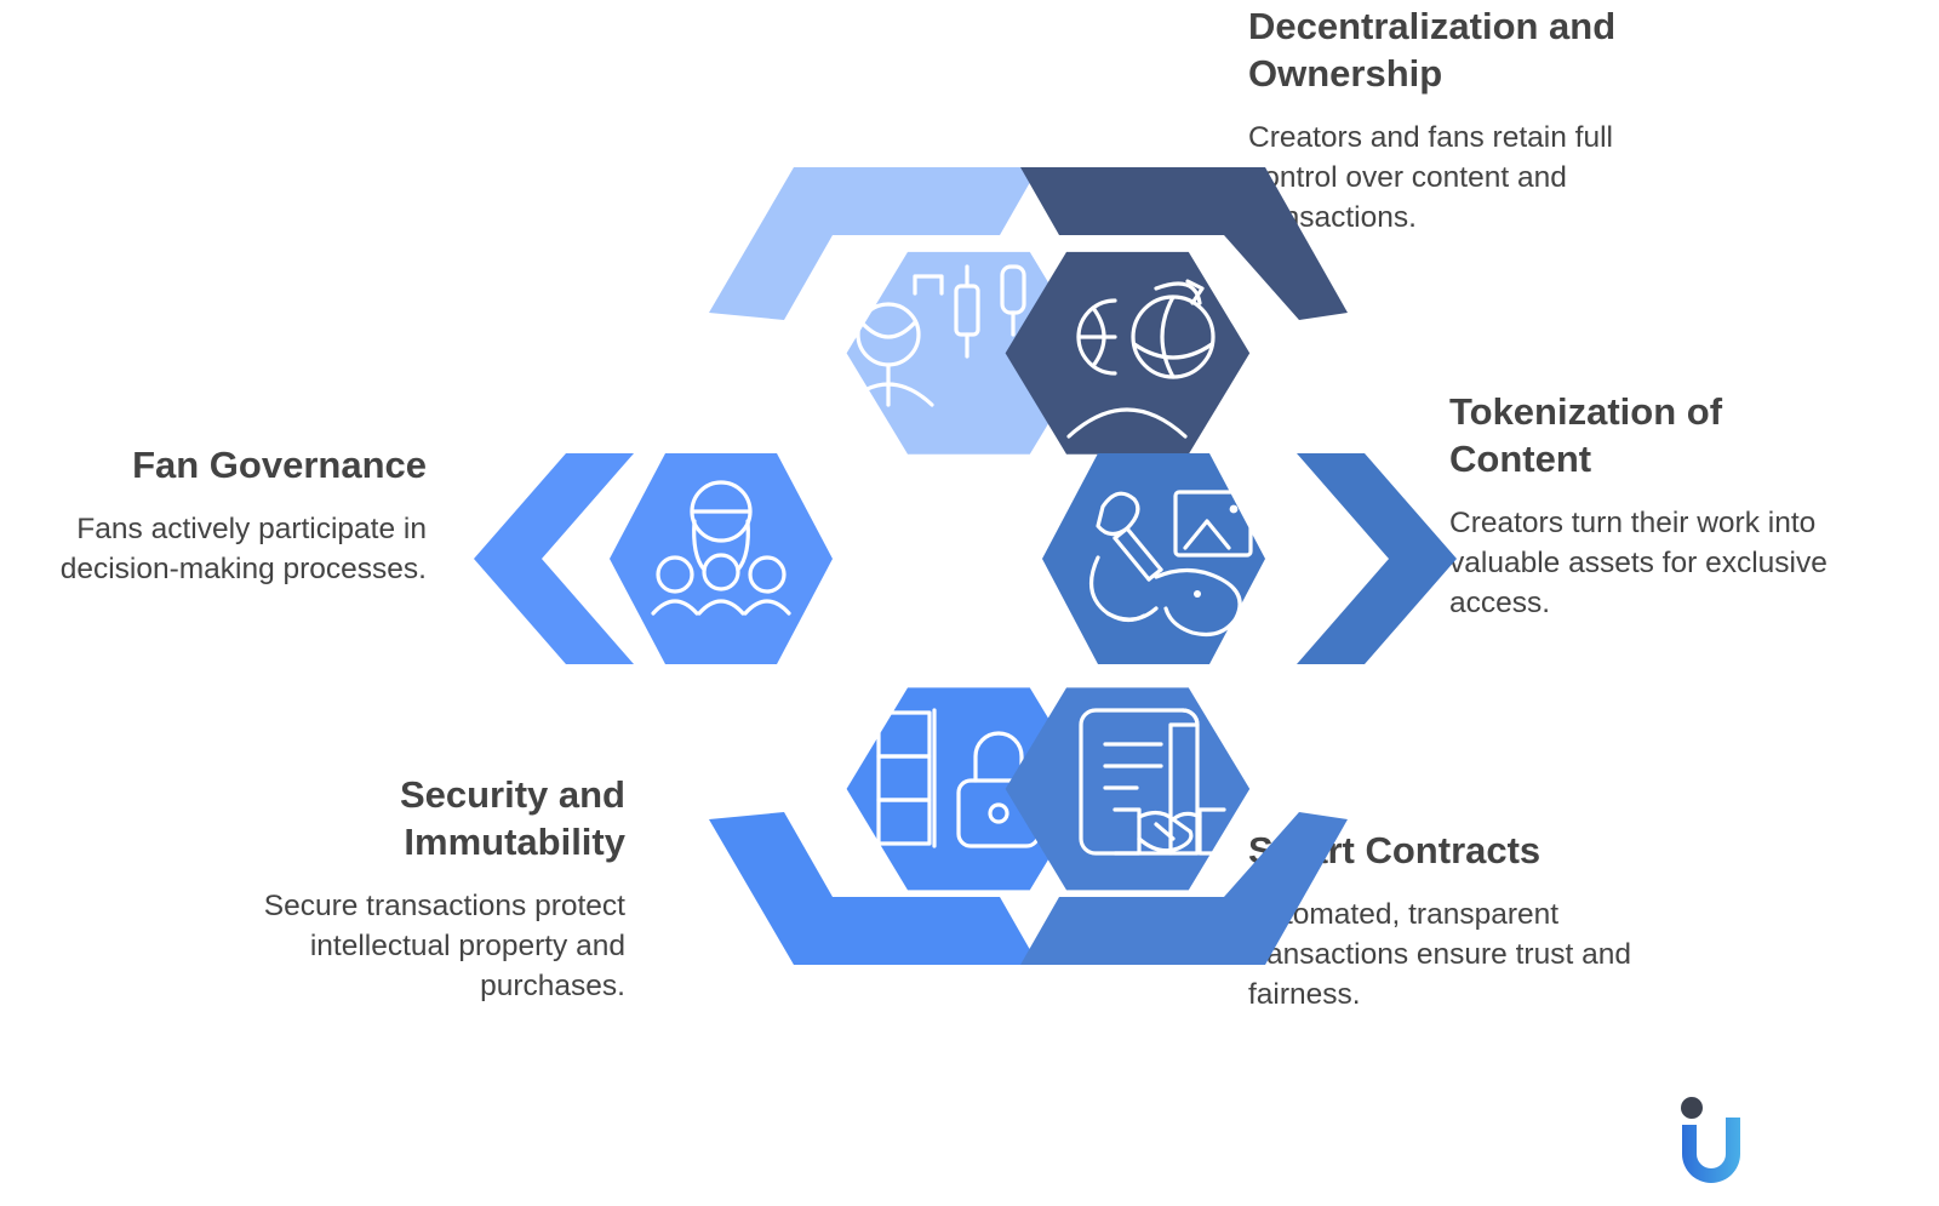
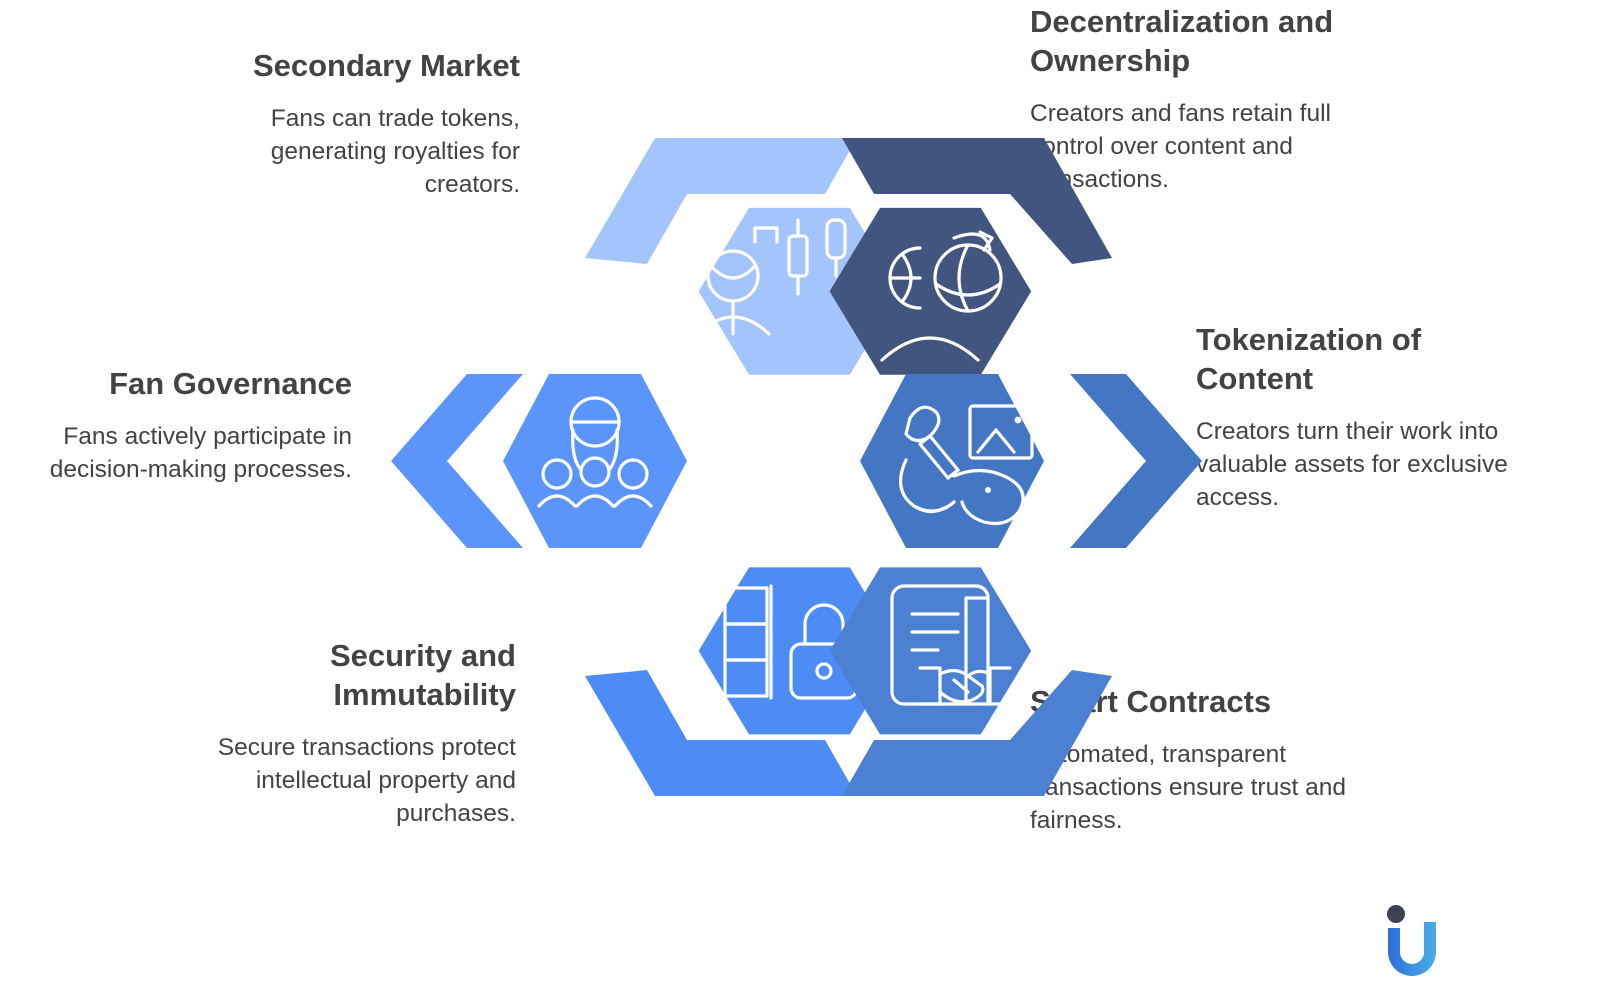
+ Secondary Market
+ Fans can trade tokens,
+ generating royalties for
+ creators.
  Decentralization and
  Ownership
  Creators and fans retain full
  ontrol over content and
  Fan Governance
  Fans actively participate in
  decision-making processes.
  Tokenization of
  Content
  Creators turn their work into
  valuable assets for exclusive
  access.
  Security and
  Immutability
  Secure transactions protect
  intellectual property and
  purchases.
  Srt Contracts
  omated, transparent
  ansactions ensure trust and
  fairness.
